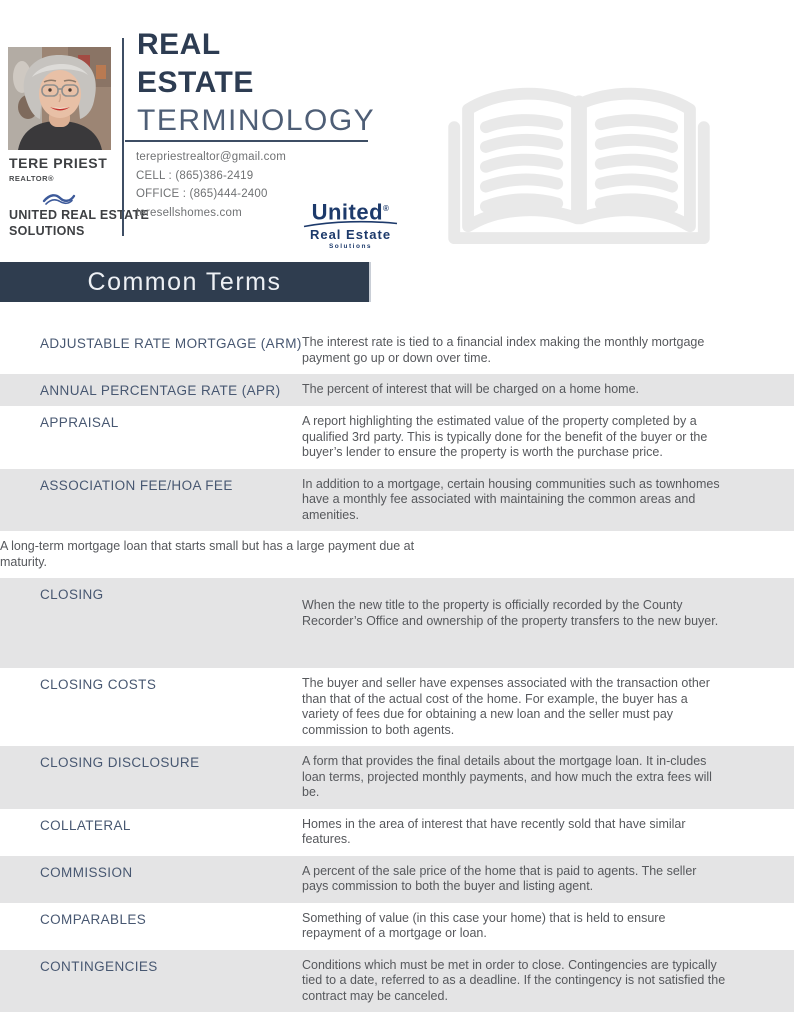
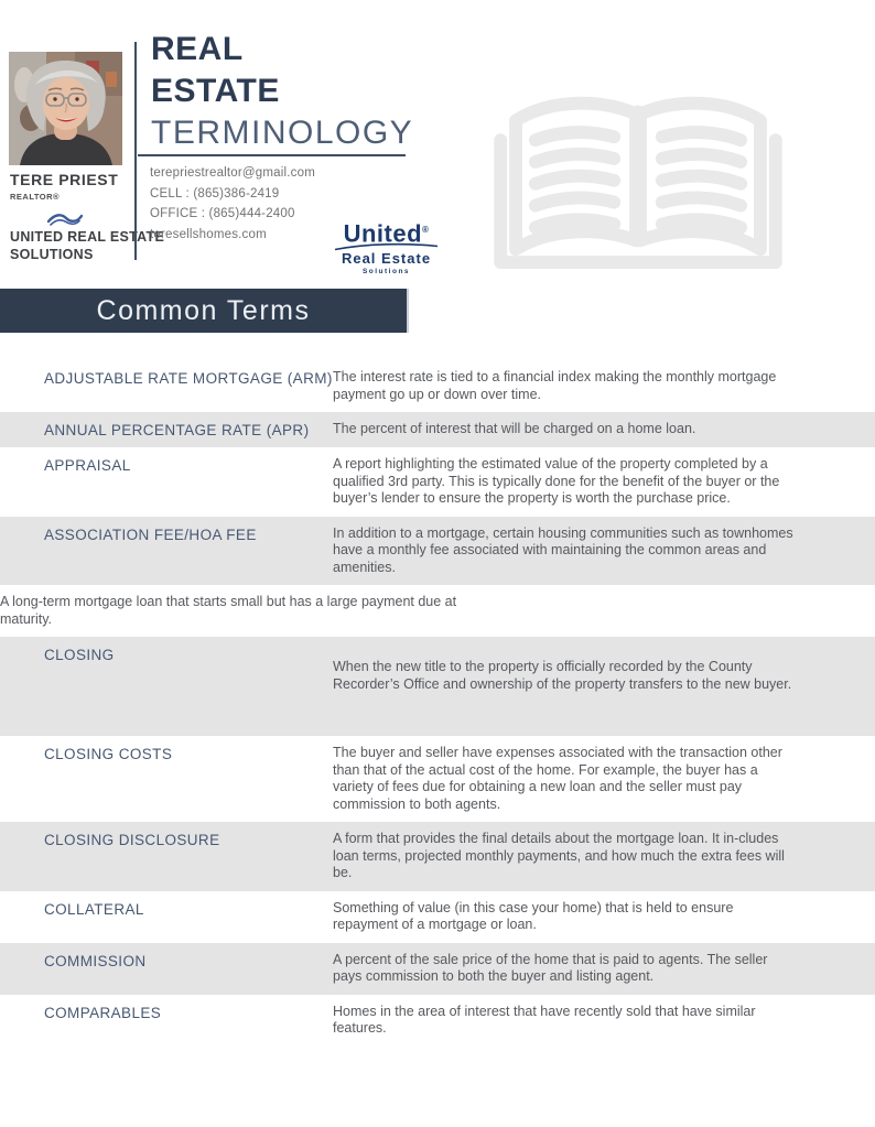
  TERE PRIEST
  REALTOR®
  UNITED REAL ESTATE
  SOLUTIONS
  REAL
  ESTATE
  TERMINOLOGY
  terepriestrealtor@gmail.com
  CELL : (865)386-2419
  OFFICE : (865)444-2400
  teresellshomes.com
  United®
  Real Estate
  Common Terms
  ADJUSTABLE RATE MORTGAGE (ARM)
  The interest rate is tied to a financial index making the monthly mortgage payment go up or down over time.
  ANNUAL PERCENTAGE RATE (APR)
- The percent of interest that will be charged on a home home.
+ The percent of interest that will be charged on a home loan.
  APPRAISAL
  A report highlighting the estimated value of the property completed by a qualified 3rd party. This is typically done for the benefit of the buyer or the buyer’s lender to ensure the property is worth the purchase price.
  ASSOCIATION FEE/HOA FEE
  In addition to a mortgage, certain housing communities such as townhomes have a monthly fee associated with maintaining the common areas and amenities.
  A long-term mortgage loan that starts small but has a large payment due at maturity.
  CLOSING
  When the new title to the property is officially recorded by the County Recorder’s Office and ownership of the property transfers to the new buyer.
  CLOSING COSTS
  The buyer and seller have expenses associated with the transaction other than that of the actual cost of the home. For example, the buyer has a variety of fees due for obtaining a new loan and the seller must pay commission to both agents.
  CLOSING DISCLOSURE
  A form that provides the final details about the mortgage loan. It in-cludes loan terms, projected monthly payments, and how much the extra fees will be.
  COLLATERAL
- Homes in the area of interest that have recently sold that have similar features.
+ Something of value (in this case your home) that is held to ensure repayment of a mortgage or loan.
  COMMISSION
  A percent of the sale price of the home that is paid to agents. The seller pays commission to both the buyer and listing agent.
  COMPARABLES
- Something of value (in this case your home) that is held to ensure repayment of a mortgage or loan.
+ Homes in the area of interest that have recently sold that have similar features.
- CONTINGENCIES
- Conditions which must be met in order to close. Contingencies are typically tied to a date, referred to as a deadline. If the contingency is not satisfied the contract may be canceled.
